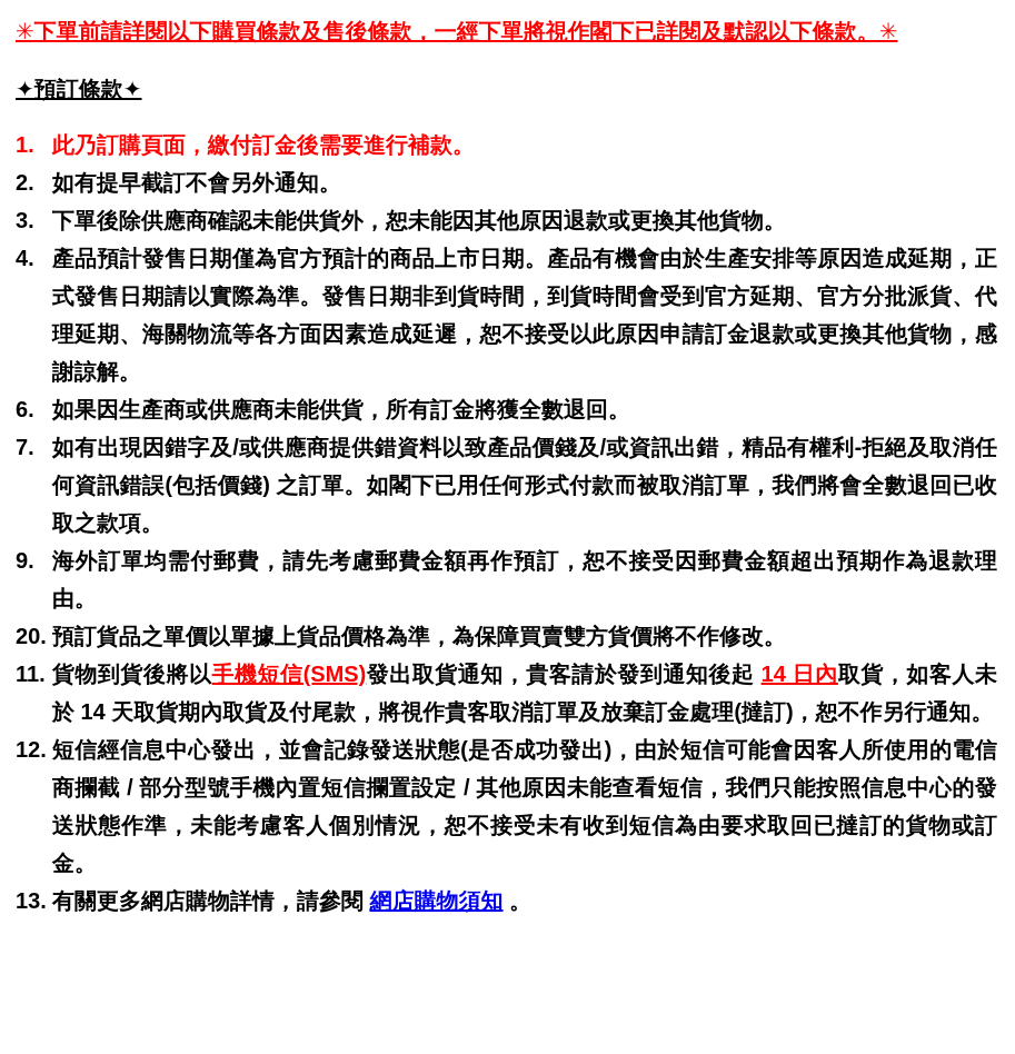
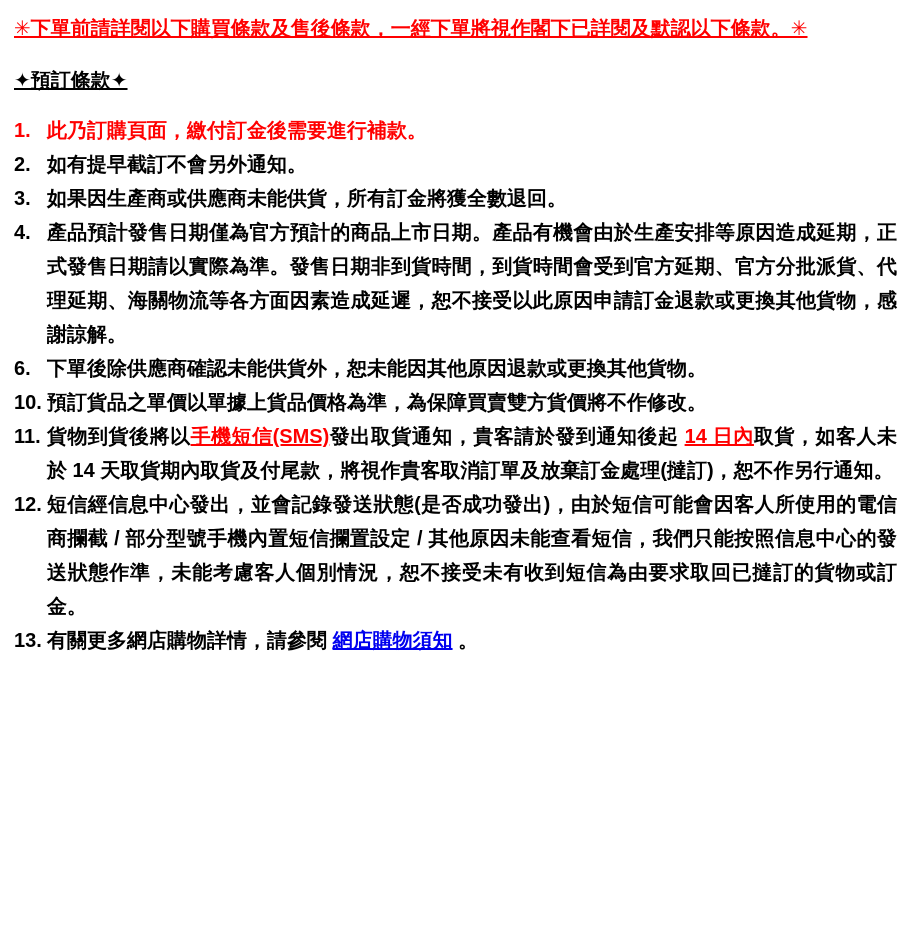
  ✳下單前請詳閱以下購買條款及售後條款，一經下單將視作閣下已詳閱及默認以下條款。✳
  ✦預訂條款✦
  1.
  此乃訂購頁面，繳付訂金後需要進行補款。
  2.
  如有提早截訂不會另外通知。
  3.
- 下單後除供應商確認未能供貨外，恕未能因其他原因退款或更換其他貨物。
+ 如果因生產商或供應商未能供貨，所有訂金將獲全數退回。
  4.
  產品預計發售日期僅為官方預計的商品上市日期。產品有機會由於生產安排等原因造成延期，正式發售日期請以實際為準。發售日期非到貨時間，到貨時間會受到官方延期、官方分批派貨、代理延期、海關物流等各方面因素造成延遲，恕不接受以此原因申請訂金退款或更換其他貨物，感謝諒解。
  6.
- 如果因生產商或供應商未能供貨，所有訂金將獲全數退回。
+ 下單後除供應商確認未能供貨外，恕未能因其他原因退款或更換其他貨物。
- 7.
- 如有出現因錯字及/或供應商提供錯資料以致產品價錢及/或資訊出錯，精品有權利-拒絕及取消任何資訊錯誤(包括價錢) 之訂單。如閣下已用任何形式付款而被取消訂單，我們將會全數退回已收取之款項。
- 9.
- 海外訂單均需付郵費，請先考慮郵費金額再作預訂，恕不接受因郵費金額超出預期作為退款理由。
- 20.
+ 10.
  預訂貨品之單價以單據上貨品價格為準，為保障買賣雙方貨價將不作修改。
  11.
  貨物到貨後將以手機短信(SMS)發出取貨通知，貴客請於發到通知後起 14 日內取貨，如客人未於 14 天取貨期內取貨及付尾款，將視作貴客取消訂單及放棄訂金處理(撻訂)，恕不作另行通知。
  12.
  短信經信息中心發出，並會記錄發送狀態(是否成功發出)，由於短信可能會因客人所使用的電信商攔截 / 部分型號手機內置短信攔置設定 / 其他原因未能查看短信，我們只能按照信息中心的發送狀態作準，未能考慮客人個別情況，恕不接受未有收到短信為由要求取回已撻訂的貨物或訂金。
  13.
  有關更多網店購物詳情，請參閱 網店購物須知 。
